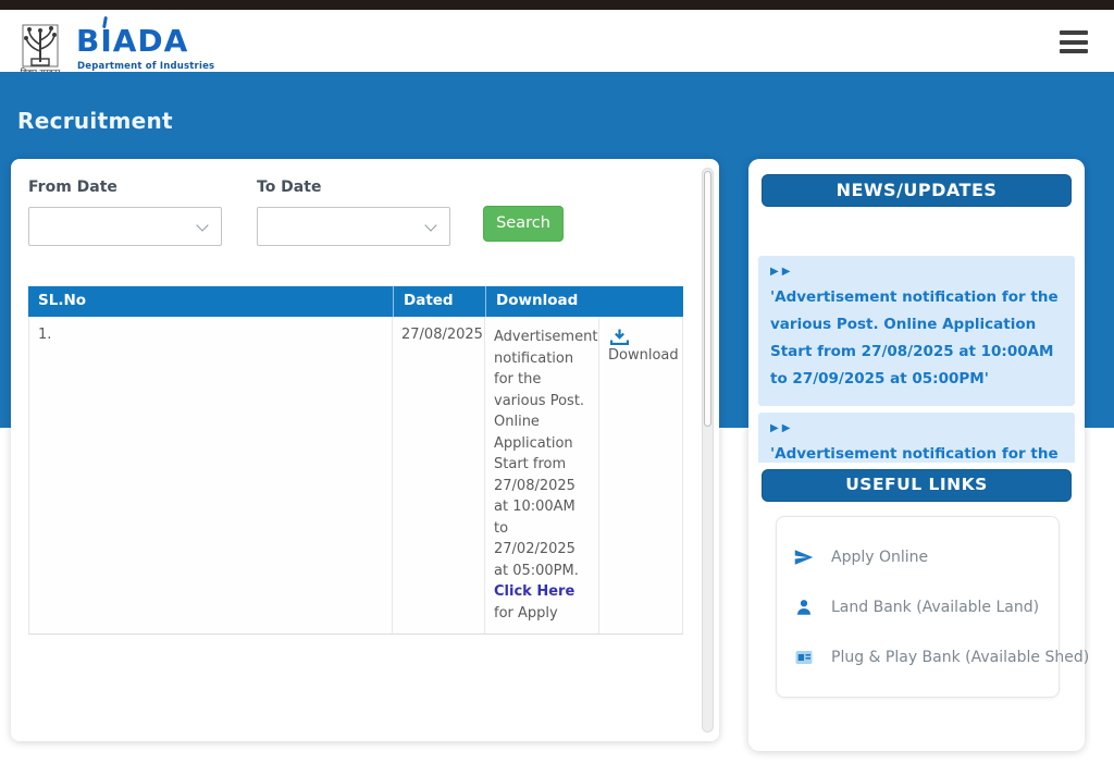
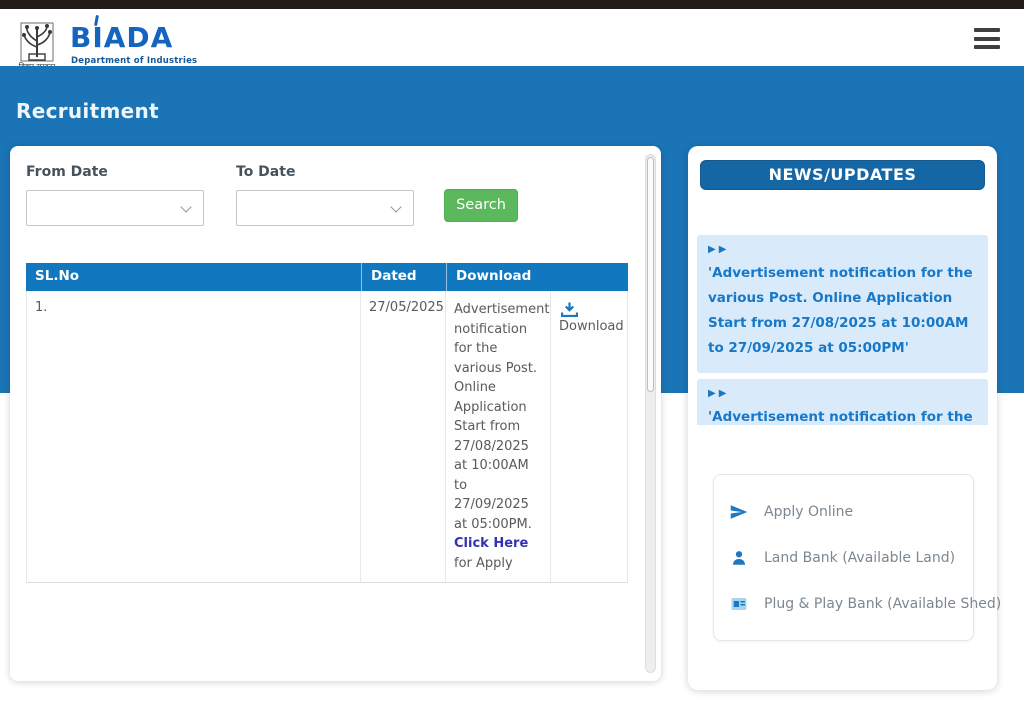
  BIADA
  Department of Industries
  Recruitment
  From Date
  To Date
  Search
  SL.No
  Dated
  Download
  1.
- 27/08/2025
+ 27/05/2025
- Advertisement notification for the various Post. Online Application Start from 27/08/2025 at 10:00AM to 27/02/2025 at 05:00PM. Click Here for Apply
+ Advertisement notification for the various Post. Online Application Start from 27/08/2025 at 10:00AM to 27/09/2025 at 05:00PM. Click Here for Apply
  Download
  NEWS/UPDATES
  ▶▶
  'Advertisement notification for the various Post. Online Application Start from 27/08/2025 at 10:00AM to 27/09/2025 at 05:00PM'
  ▶▶
- USEFUL LINKS
  Apply Online
  Land Bank (Available Land)
  Plug & Play Bank (Available Shed)
